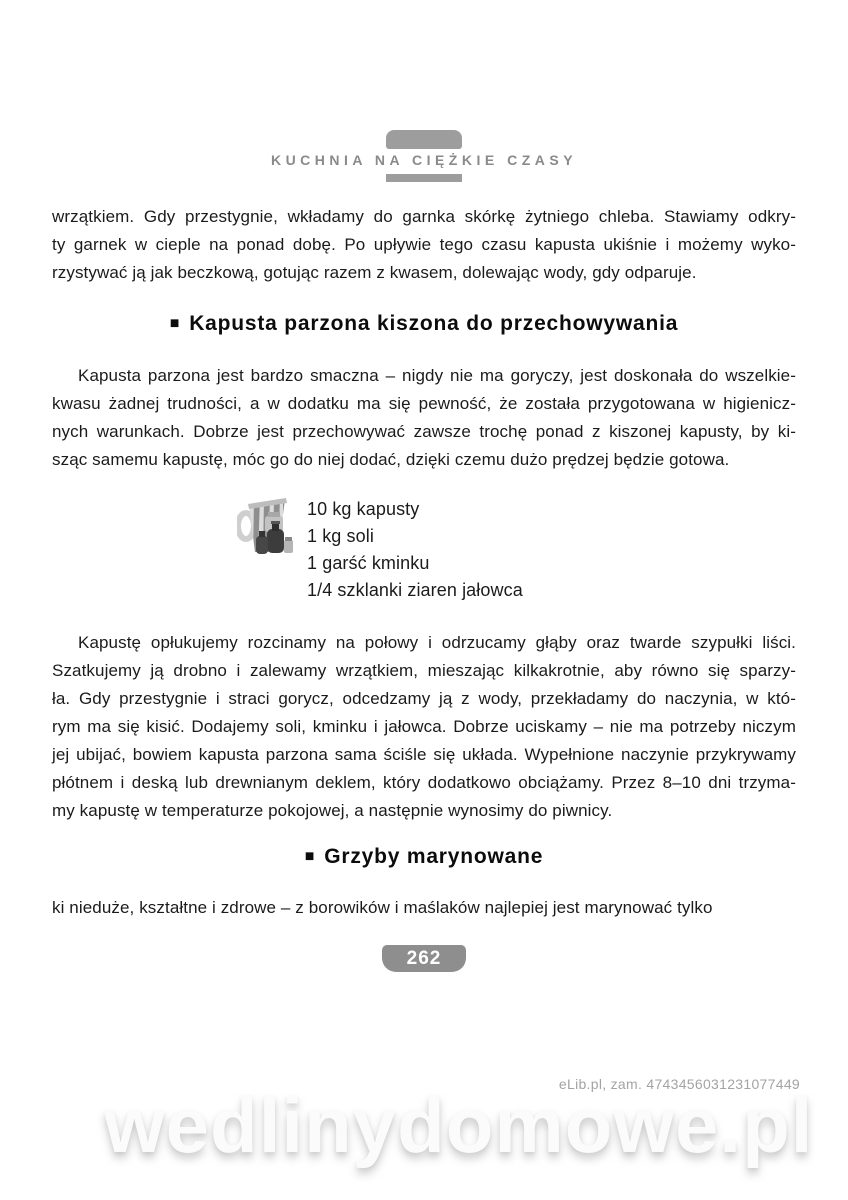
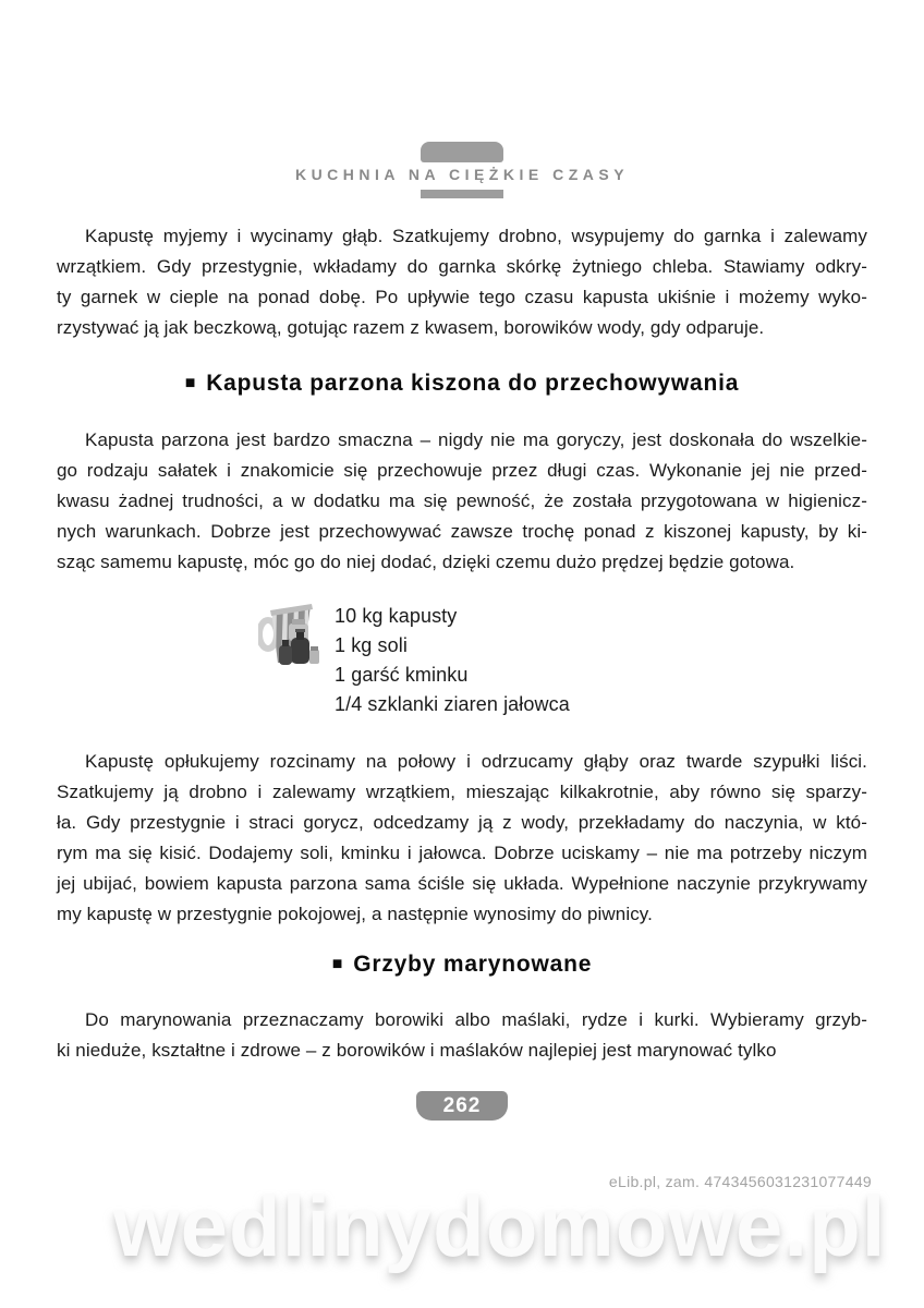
  KUCHNIA NA CIĘŻKIE CZASY
+ Kapustę myjemy i wycinamy głąb. Szatkujemy drobno, wsypujemy do garnka i zalewamy
  wrzątkiem. Gdy przestygnie, wkładamy do garnka skórkę żytniego chleba. Stawiamy odkry-
  ty garnek w cieple na ponad dobę. Po upływie tego czasu kapusta ukiśnie i możemy wyko-
- rzystywać ją jak beczkową, gotując razem z kwasem, dolewając wody, gdy odparuje.
+ rzystywać ją jak beczkową, gotując razem z kwasem, borowików wody, gdy odparuje.
  ■
  Kapusta parzona kiszona do przechowywania
  Kapusta parzona jest bardzo smaczna – nigdy nie ma goryczy, jest doskonała do wszelkie-
+ go rodzaju sałatek i znakomicie się przechowuje przez długi czas. Wykonanie jej nie przed-
  kwasu żadnej trudności, a w dodatku ma się pewność, że została przygotowana w higienicz-
  nych warunkach. Dobrze jest przechowywać zawsze trochę ponad z kiszonej kapusty, by ki-
  sząc samemu kapustę, móc go do niej dodać, dzięki czemu dużo prędzej będzie gotowa.
  10 kg kapusty
  1 kg soli
  1 garść kminku
  1/4 szklanki ziaren jałowca
  Kapustę opłukujemy rozcinamy na połowy i odrzucamy głąby oraz twarde szypułki liści.
  Szatkujemy ją drobno i zalewamy wrzątkiem, mieszając kilkakrotnie, aby równo się sparzy-
  ła. Gdy przestygnie i straci gorycz, odcedzamy ją z wody, przekładamy do naczynia, w któ-
  rym ma się kisić. Dodajemy soli, kminku i jałowca. Dobrze uciskamy – nie ma potrzeby niczym
  jej ubijać, bowiem kapusta parzona sama ściśle się układa. Wypełnione naczynie przykrywamy
- płótnem i deską lub drewnianym deklem, który dodatkowo obciążamy. Przez 8–10 dni trzyma-
- my kapustę w temperaturze pokojowej, a następnie wynosimy do piwnicy.
+ my kapustę w przestygnie pokojowej, a następnie wynosimy do piwnicy.
  ■
  Grzyby marynowane
+ Do marynowania przeznaczamy borowiki albo maślaki, rydze i kurki. Wybieramy grzyb-
  ki nieduże, kształtne i zdrowe – z borowików i maślaków najlepiej jest marynować tylko
  262
  eLib.pl, zam. 4743456031231077449
  wedlinydomowe.pl
